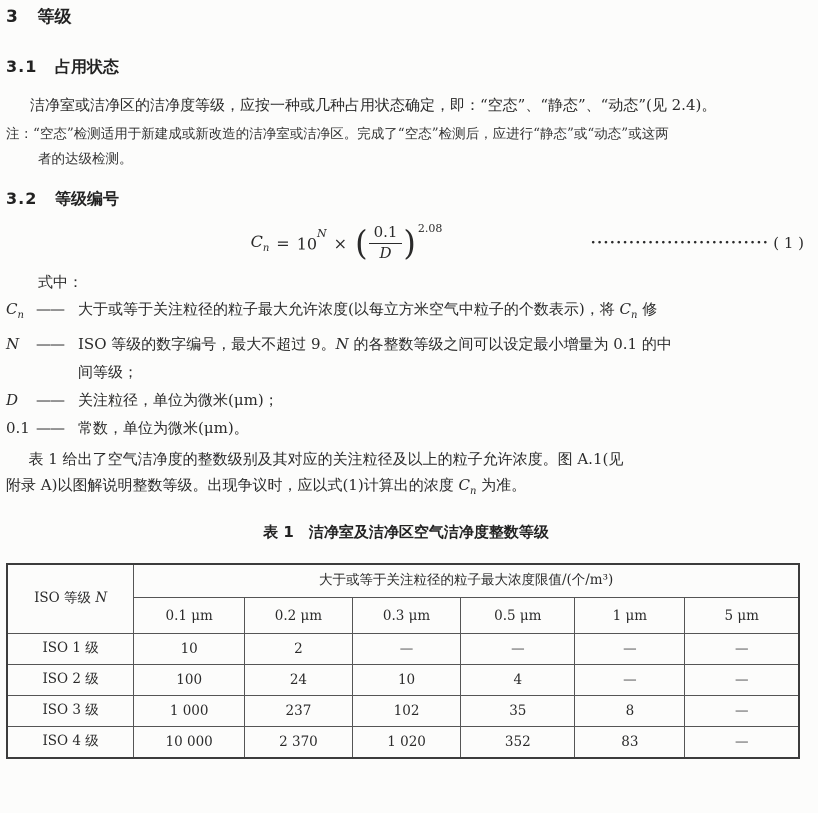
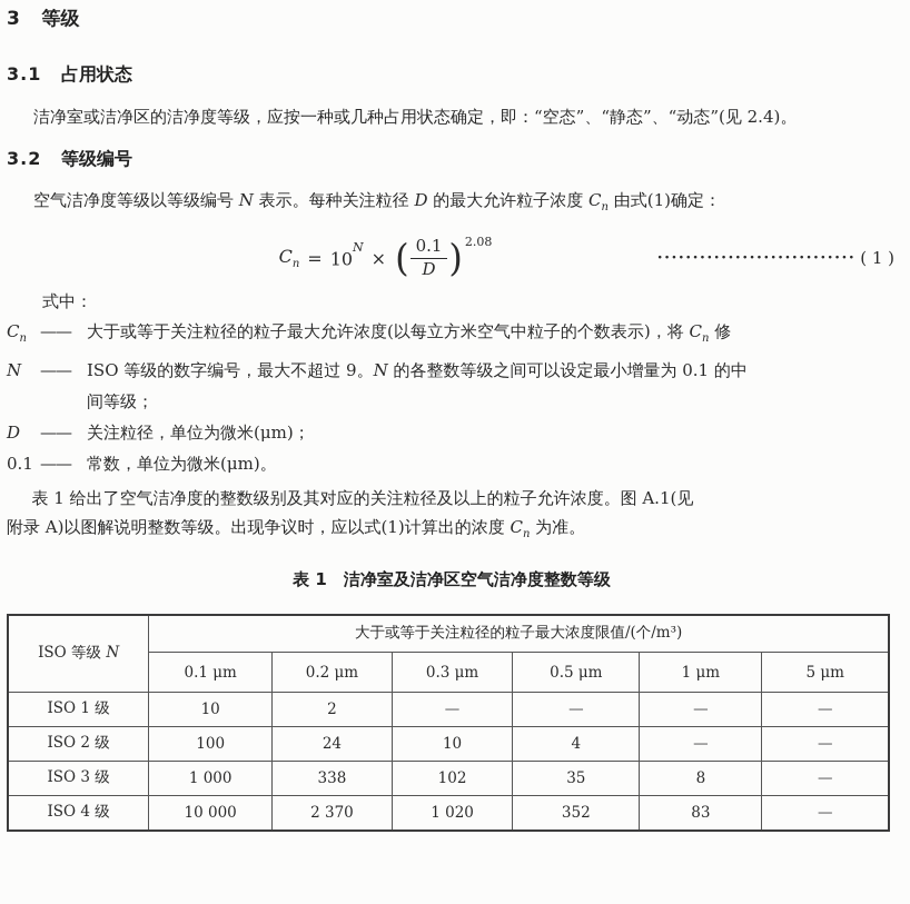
  3 等级
  3.1 占用状态
  洁净室或洁净区的洁净度等级，应按一种或几种占用状态确定，即：“空态”、“静态”、“动态”(见 2.4)。
- 注：“空态”检测适用于新建成或新改造的洁净室或洁净区。完成了“空态”检测后，应进行“静态”或“动态”或这两
- 者的达级检测。
  3.2 等级编号
+ 空气洁净度等级以等级编号 N 表示。每种关注粒径 D 的最大允许粒子浓度 Cn 由式(1)确定：
  Cn
  =
  10N
  ×
  (
  0.1
  D
  )
  2.08
  ····························
  ( 1 )
  式中：
  Cn
  ——
  大于或等于关注粒径的粒子最大允许浓度(以每立方米空气中粒子的个数表示)，将 Cn 修
  N
  ——
  ISO 等级的数字编号，最大不超过 9。N 的各整数等级之间可以设定最小增量为 0.1 的中
  间等级；
  D
  ——
  关注粒径，单位为微米(μm)；
  0.1
  ——
  常数，单位为微米(μm)。
  表 1 给出了空气洁净度的整数级别及其对应的关注粒径及以上的粒子允许浓度。图 A.1(见
  附录 A)以图解说明整数等级。出现争议时，应以式(1)计算出的浓度 Cn 为准。
  表 1 洁净室及洁净区空气洁净度整数等级
  ISO 等级 N	大于或等于关注粒径的粒子最大浓度限值/(个/m³)
  0.1 μm	0.2 μm	0.3 μm	0.5 μm	1 μm	5 μm
  ISO 1 级	10	2	—	—	—	—
  ISO 2 级	100	24	10	4	—	—
- ISO 3 级	1 000	237	102	35	8	—
+ ISO 3 级	1 000	338	102	35	8	—
  ISO 4 级	10 000	2 370	1 020	352	83	—
